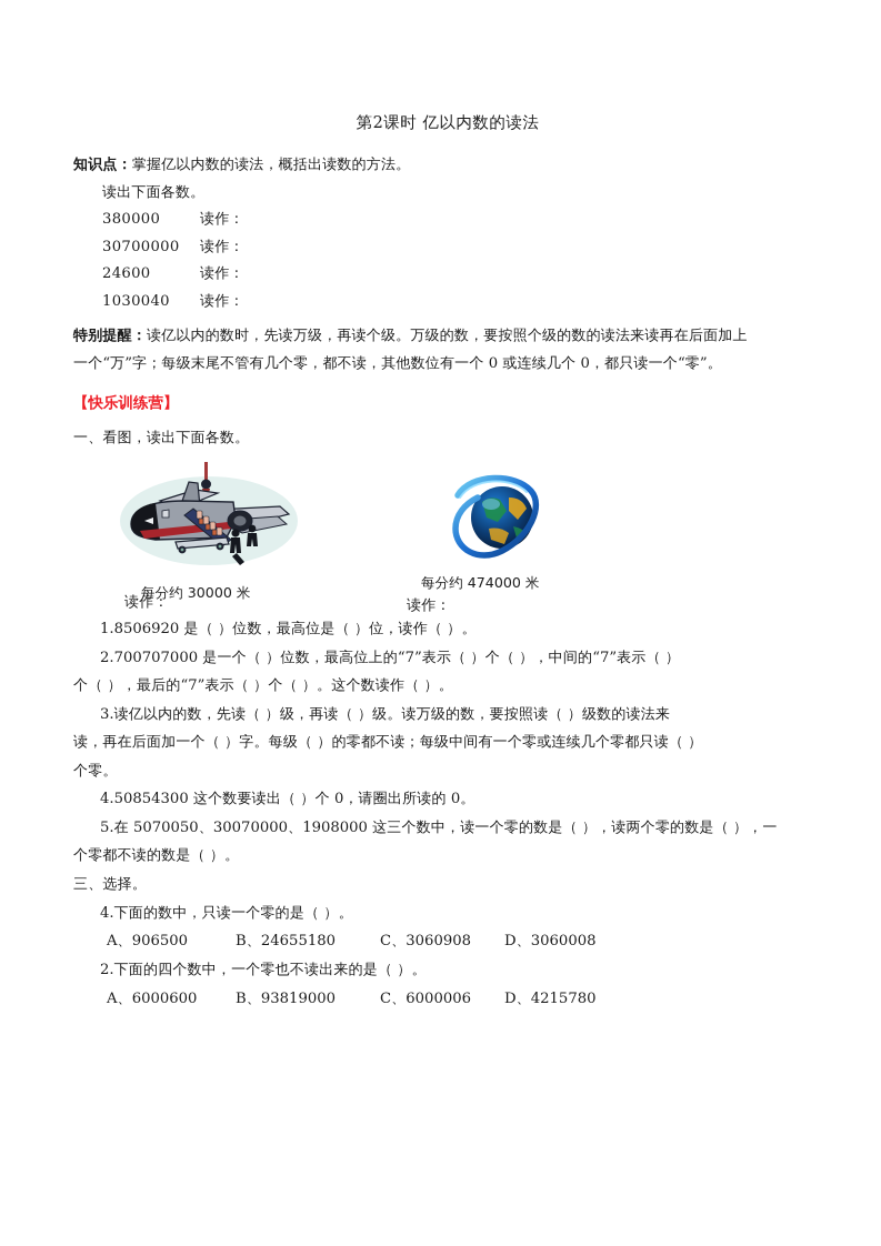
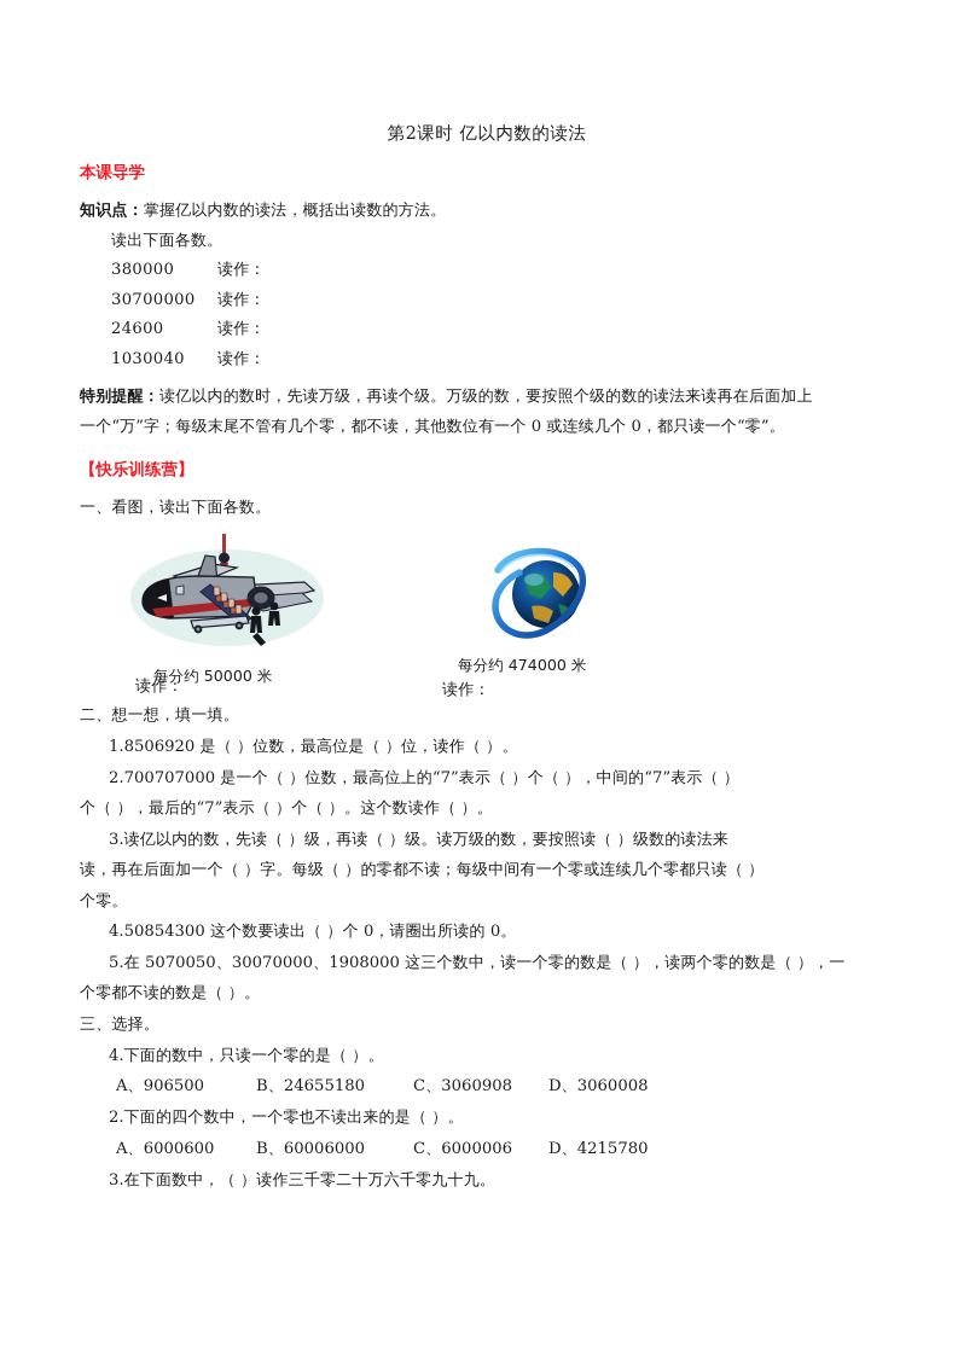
  第2课时 亿以内数的读法
+ 本课导学
  知识点：掌握亿以内数的读法，概括出读数的方法。
  读出下面各数。
  380000
  读作：
  30700000
  读作：
  24600
  读作：
  1030040
  读作：
  特别提醒：读亿以内的数时，先读万级，再读个级。万级的数，要按照个级的数的读法来读再在后面加上
  一个“万”字；每级末尾不管有几个零，都不读，其他数位有一个 0 或连续几个 0，都只读一个“零”。
  【快乐训练营】
  一、看图，读出下面各数。
  读作：
- 每分约 30000 米
+ 每分约 50000 米
  每分约 474000 米
  读作：
+ 二、想一想，填一填。
  1.8506920 是（ ）位数，最高位是（ ）位，读作（ ）。
  2.700707000 是一个（ ）位数，最高位上的“7”表示（ ）个（ ），中间的“7”表示（ ）
  个（ ），最后的“7”表示（ ）个（ ）。这个数读作（ ）。
  3.读亿以内的数，先读（ ）级，再读（ ）级。读万级的数，要按照读（ ）级数的读法来
  读，再在后面加一个（ ）字。每级（ ）的零都不读；每级中间有一个零或连续几个零都只读（ ）
  个零。
  4.50854300 这个数要读出（ ）个 0，请圈出所读的 0。
  5.在 5070050、30070000、1908000 这三个数中，读一个零的数是（ ），读两个零的数是（ ），一
  个零都不读的数是（ ）。
  三、选择。
  4.下面的数中，只读一个零的是（ ）。
  A、906500
  B、24655180
  C、3060908
  D、3060008
  2.下面的四个数中，一个零也不读出来的是（ ）。
  A、6000600
- B、93819000
+ B、60006000
  C、6000006
  D、4215780
+ 3.在下面数中，（ ）读作三千零二十万六千零九十九。
